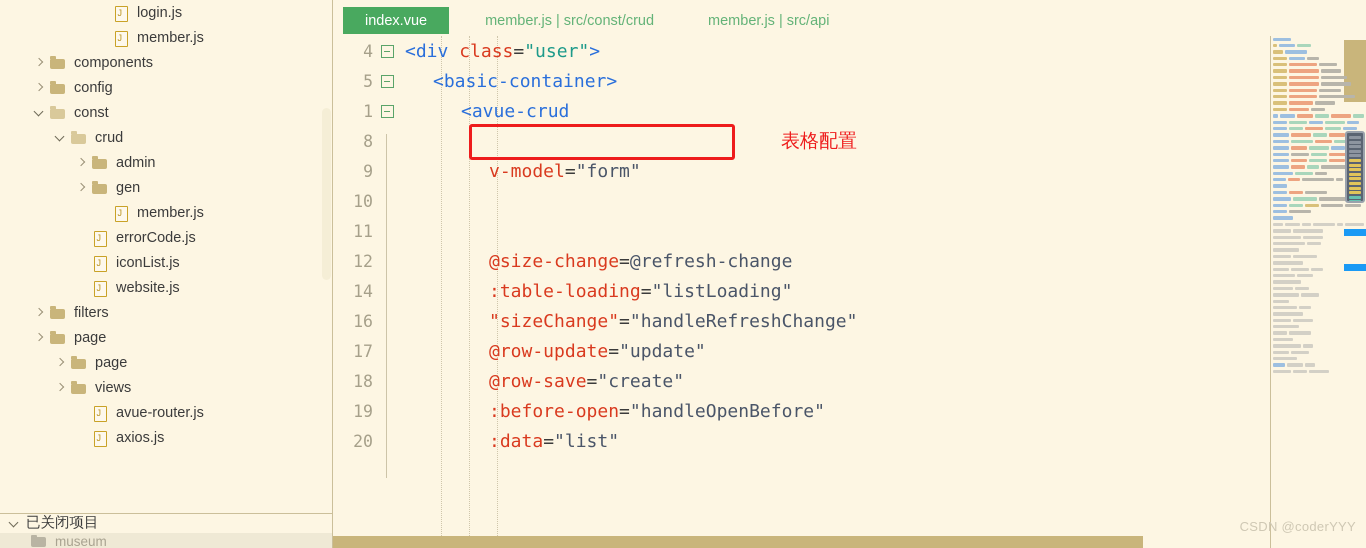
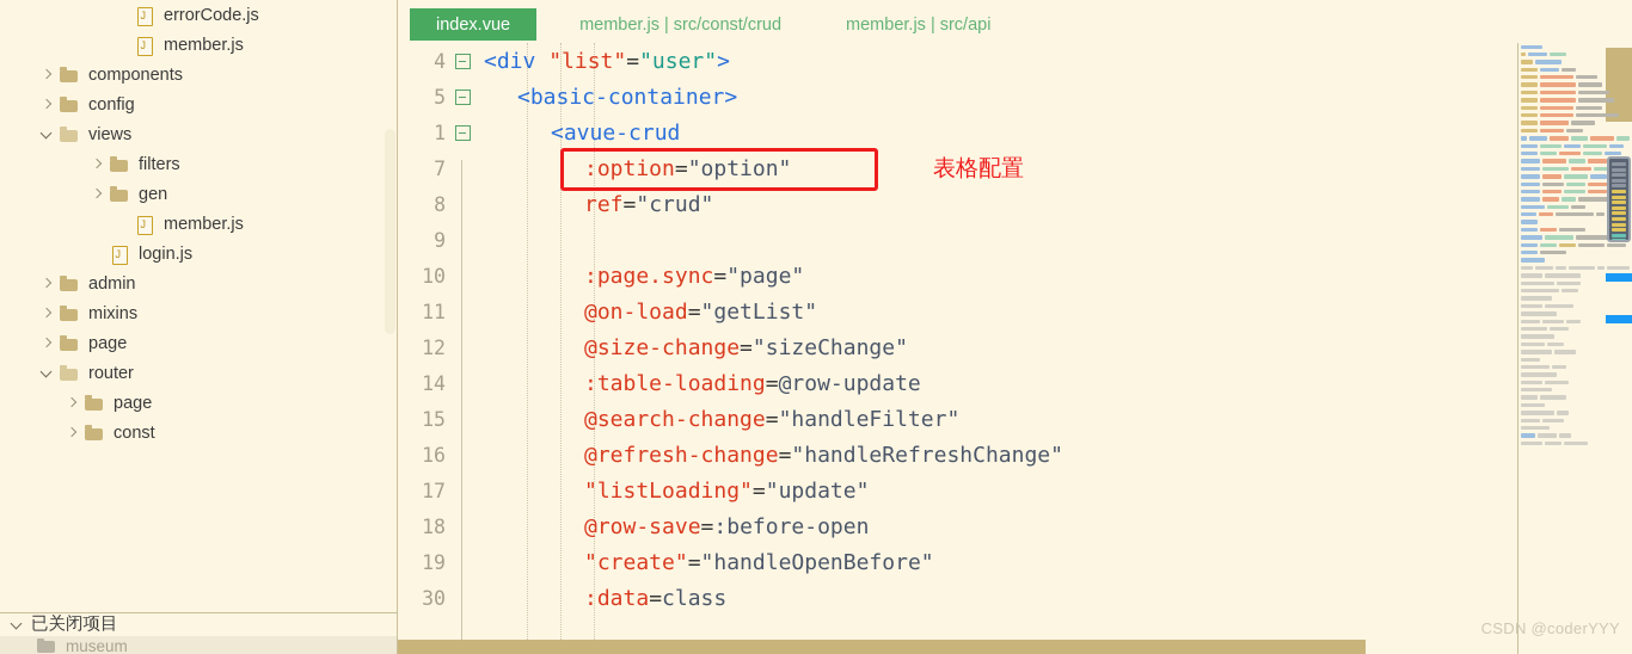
- login.js
+ errorCode.js
  member.js
  components
  config
- const
+ views
- crud
- admin
+ filters
  gen
  member.js
- errorCode.js
+ login.js
- iconList.js
- website.js
- filters
+ admin
+ mixins
  page
+ router
  page
- views
+ const
- avue-router.js
- axios.js
  已关闭项目
  museum
  index.vue
  member.js | src/const/crud
  member.js | src/api
  4
- <div class="user">
+ <div "list"="user">
  5
  <basic-container>
  1
  <avue-crud
+ 7
+ :option="option"
  8
+ ref="crud"
  9
- v-model="form"
  10
+ :page.sync="page"
  11
+ @on-load="getList"
  12
- @size-change=@refresh-change
+ @size-change="sizeChange"
  14
- :table-loading="listLoading"
+ :table-loading=@row-update
+ 15
+ @search-change="handleFilter"
  16
- "sizeChange"="handleRefreshChange"
+ @refresh-change="handleRefreshChange"
  17
- @row-update="update"
+ "listLoading"="update"
  18
- @row-save="create"
+ @row-save=:before-open
  19
- :before-open="handleOpenBefore"
+ "create"="handleOpenBefore"
- 20
+ 30
- :data="list"
+ :data=class
  表格配置
  CSDN @coderYYY
